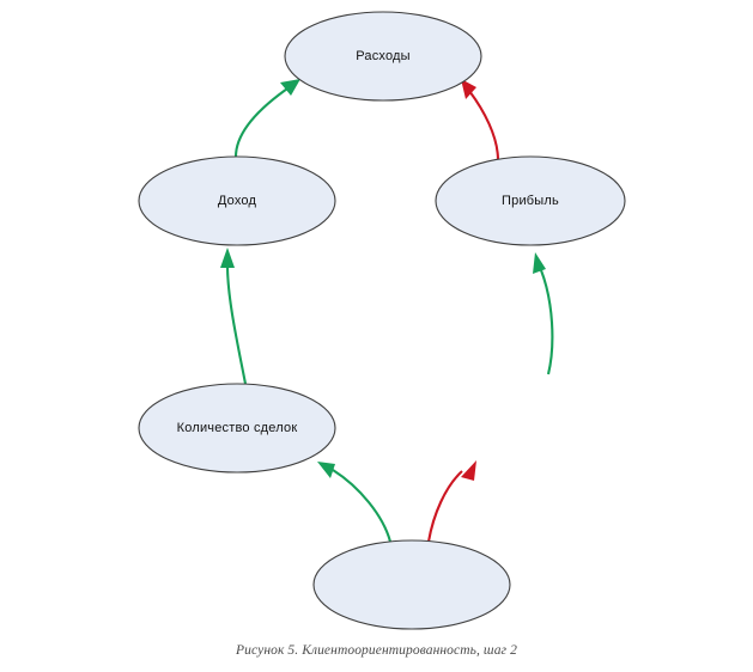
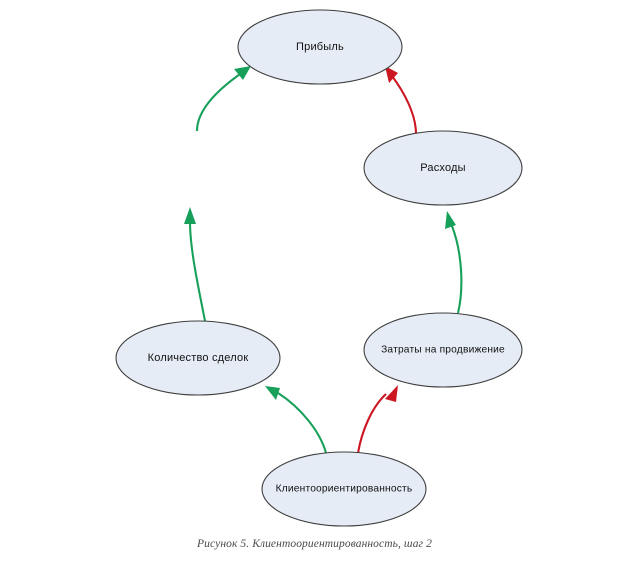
- Расходы
+ Прибыль
- Доход
- Прибыль
+ Расходы
  Количество сделок
+ Затраты на продвижение
+ Клиентоориентированность
  Рисунок 5. Клиентоориентированность, шаг 2
